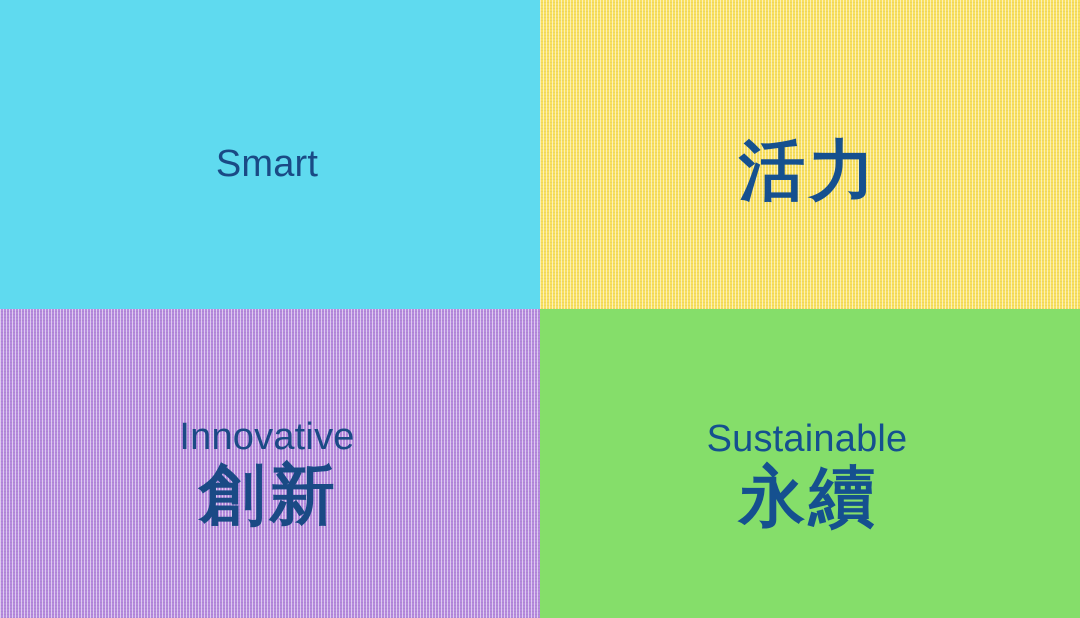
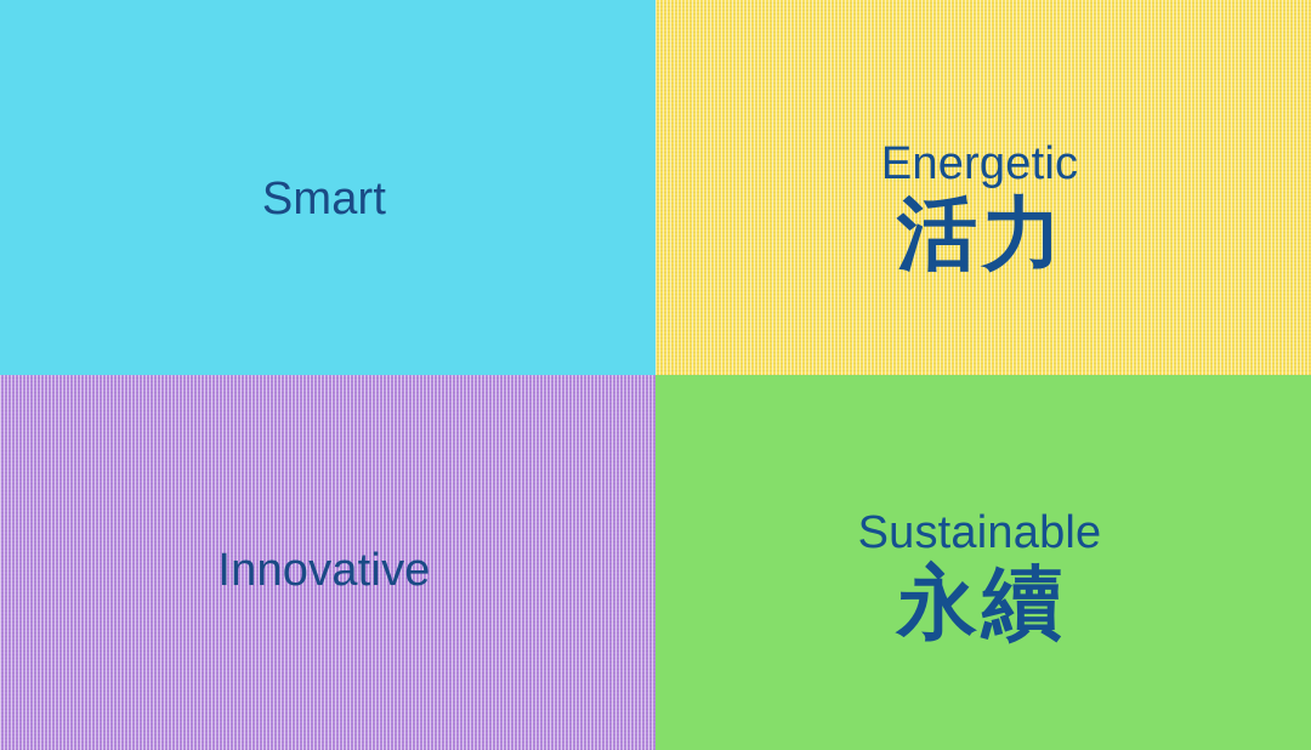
  Smart
+ Energetic
  活力
  Innovative
- 創新
  Sustainable
  永續
